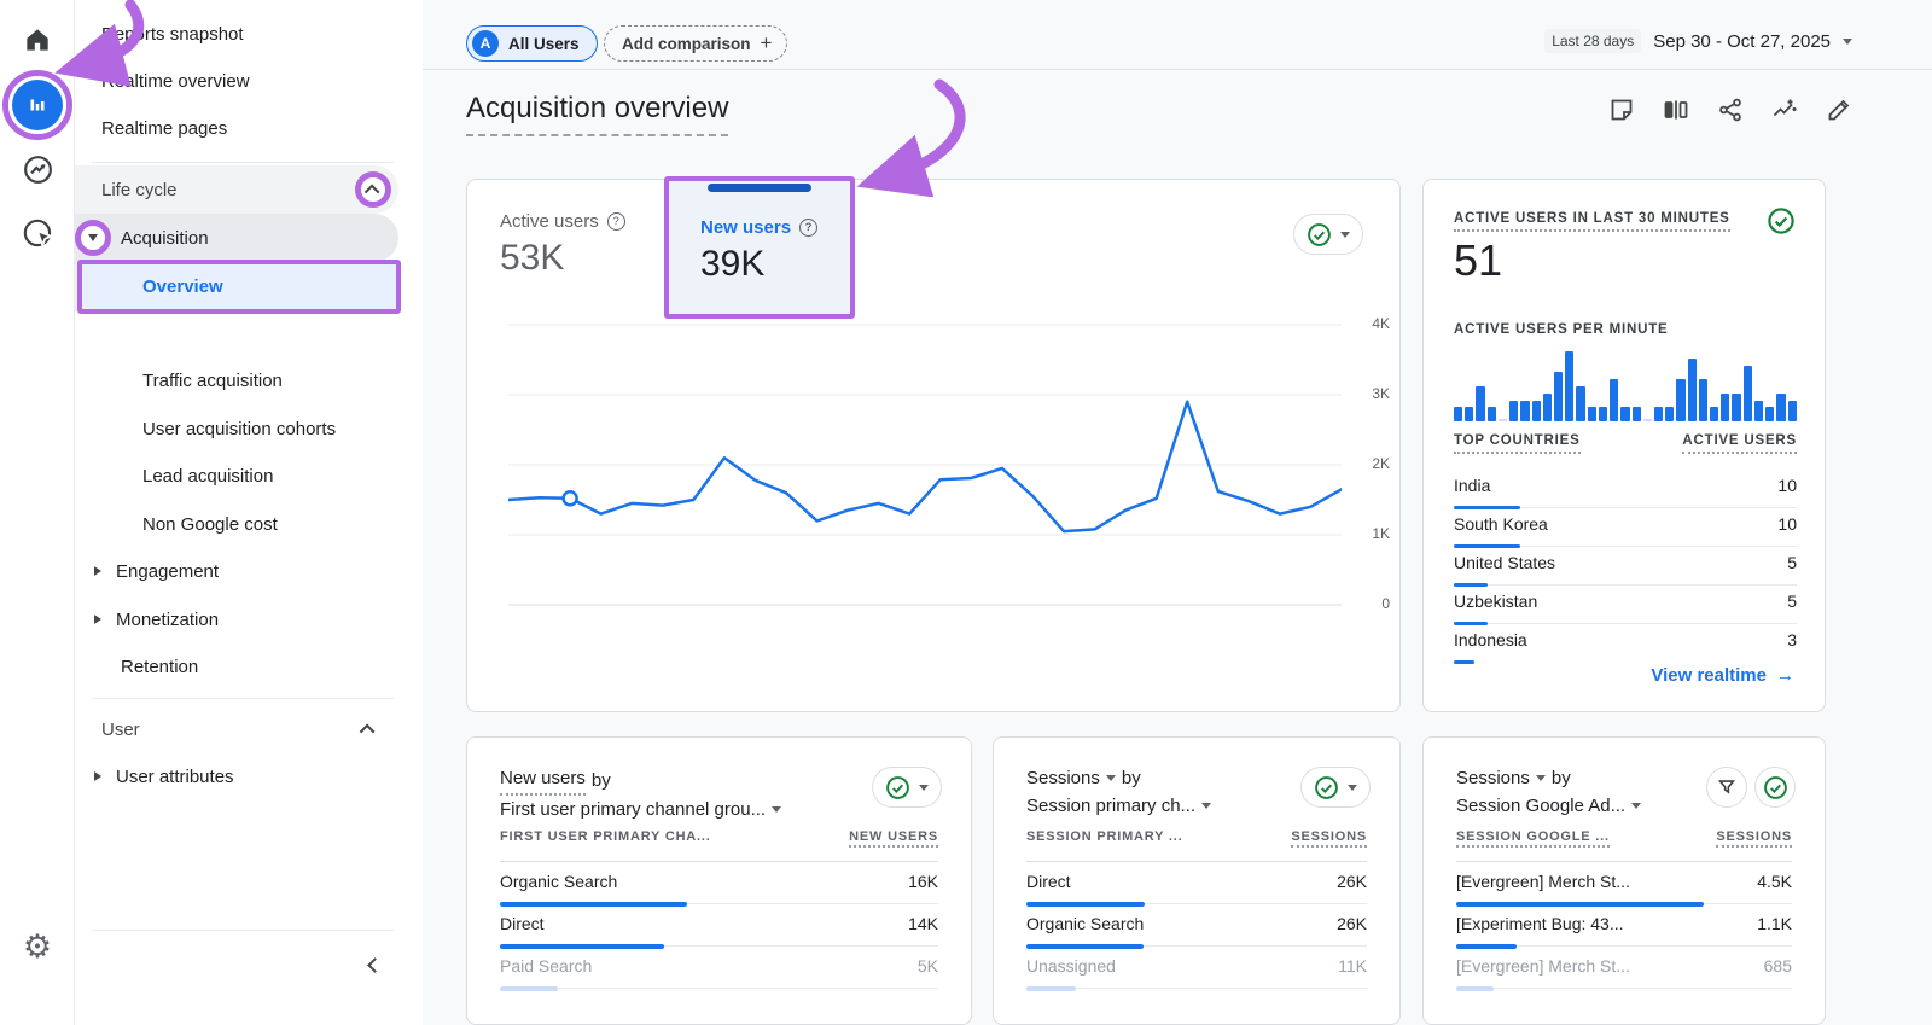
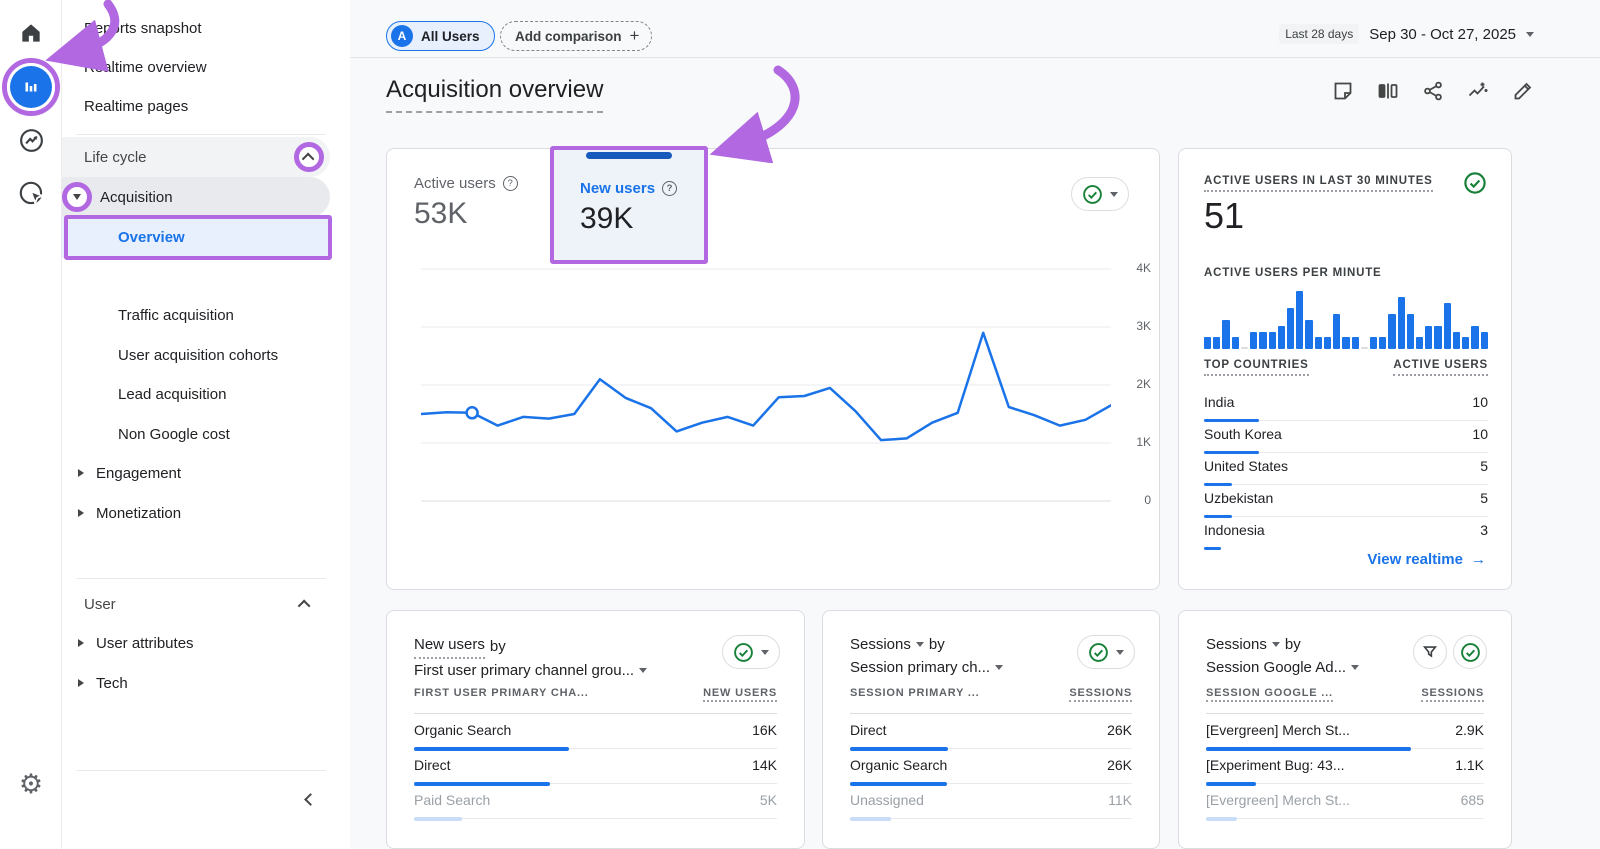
  ⚙
  Reprts snapshot
  Realtime overview
  Realtime pages
  Life cycle
  Acquisition
  Overview
  Traffic acquisition
  User acquisition cohorts
  Lead acquisition
  Non Google cost
  Engagement
  Monetization
- Retention
  User
  User attributes
+ Tech
  A
  All Users
  Add comparison
  +
  Last 28 days
  Sep 30 - Oct 27, 2025
  Acquisition overview
  Active users
  ?
  53K
  New users
  ?
  39K
  4K
  3K
  2K
  1K
  0
  ACTIVE USERS IN LAST 30 MINUTES
  51
  ACTIVE USERS PER MINUTE
  TOP COUNTRIES
  ACTIVE USERS
  India
  10
  South Korea
  10
  United States
  5
  Uzbekistan
  5
  Indonesia
  3
  View realtime
  →
  New users
  by
  First user primary channel grou...
  FIRST USER PRIMARY CHA...
  NEW USERS
  Organic Search
  16K
  Direct
  14K
  Paid Search
  5K
  Sessions
  by
  Session primary ch...
  SESSION PRIMARY ...
  SESSIONS
  Direct
  26K
  Organic Search
  26K
  Unassigned
  11K
  Sessions
  by
  Session Google Ad...
  SESSION GOOGLE ...
  SESSIONS
  [Evergreen] Merch St...
- 4.5K
+ 2.9K
  [Experiment Bug: 43...
  1.1K
  [Evergreen] Merch St...
  685
